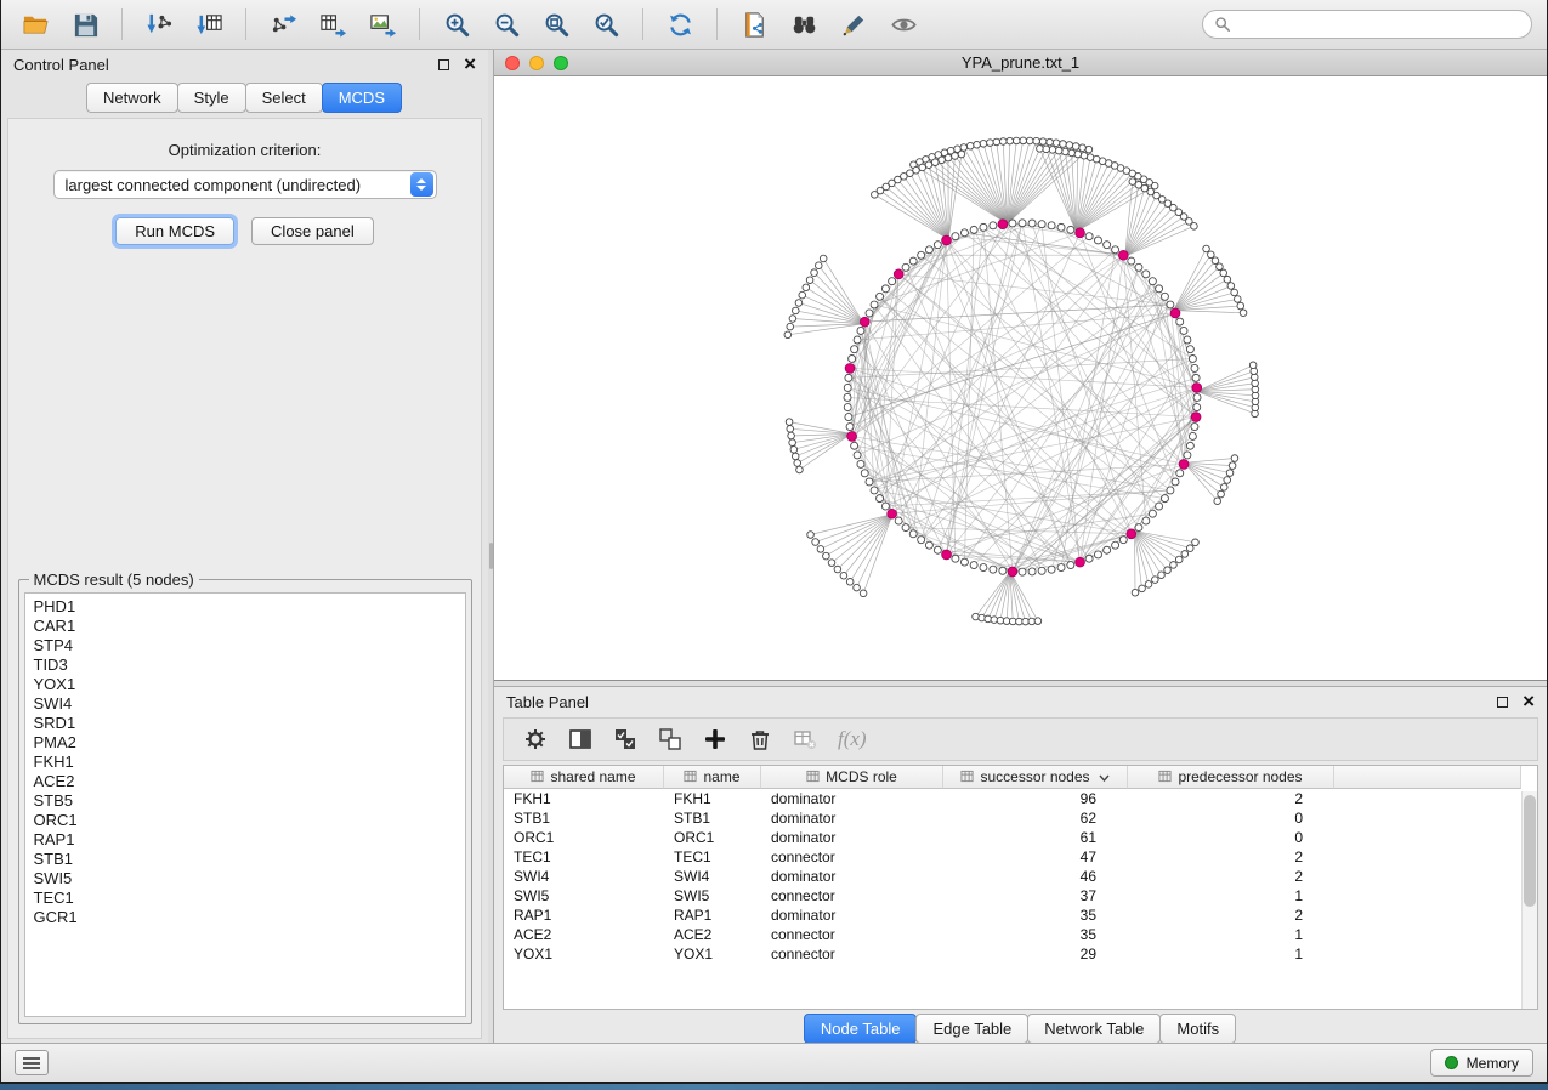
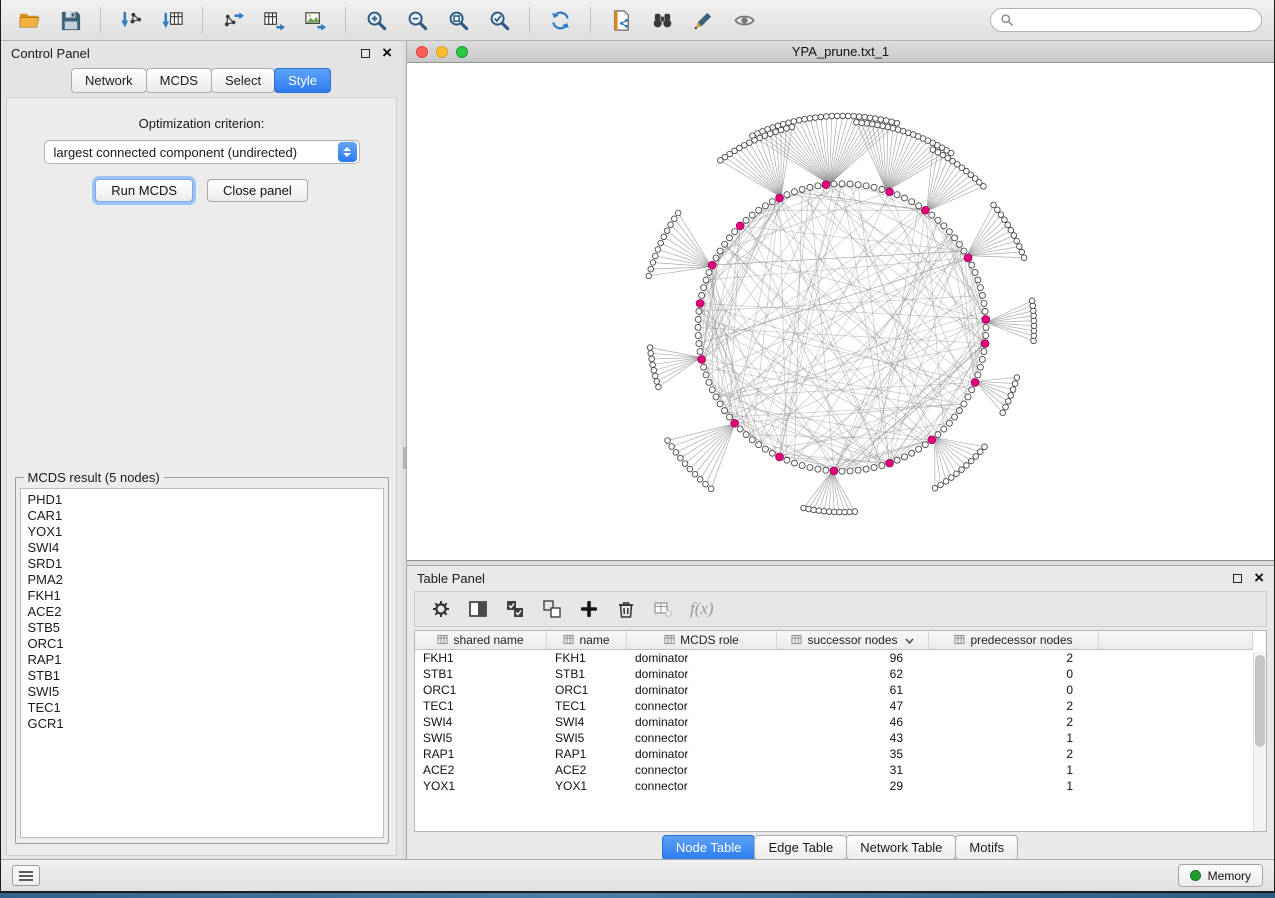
  Control Panel
  ×
  Network
- Style
+ MCDS
  Select
- MCDS
+ Style
  Optimization criterion:
  largest connected component (undirected)
  Run MCDS
  Close panel
  MCDS result (5 nodes)
  PHD1
  CAR1
- STP4
- TID3
  YOX1
  SWI4
  SRD1
  PMA2
  FKH1
  ACE2
  STB5
  ORC1
  RAP1
  STB1
  SWI5
  TEC1
  GCR1
  YPA_prune.txt_1
  Table Panel
  ×
  f(x)
  shared name	name	MCDS role	successor nodes	predecessor nodes
  FKH1	FKH1	dominator	96	2
  STB1	STB1	dominator	62	0
  ORC1	ORC1	dominator	61	0
  TEC1	TEC1	connector	47	2
  SWI4	SWI4	dominator	46	2
- SWI5	SWI5	connector	37	1
+ SWI5	SWI5	connector	43	1
  RAP1	RAP1	dominator	35	2
- ACE2	ACE2	connector	35	1
+ ACE2	ACE2	connector	31	1
  YOX1	YOX1	connector	29	1
  Node Table
  Edge Table
  Network Table
  Motifs
  Memory
